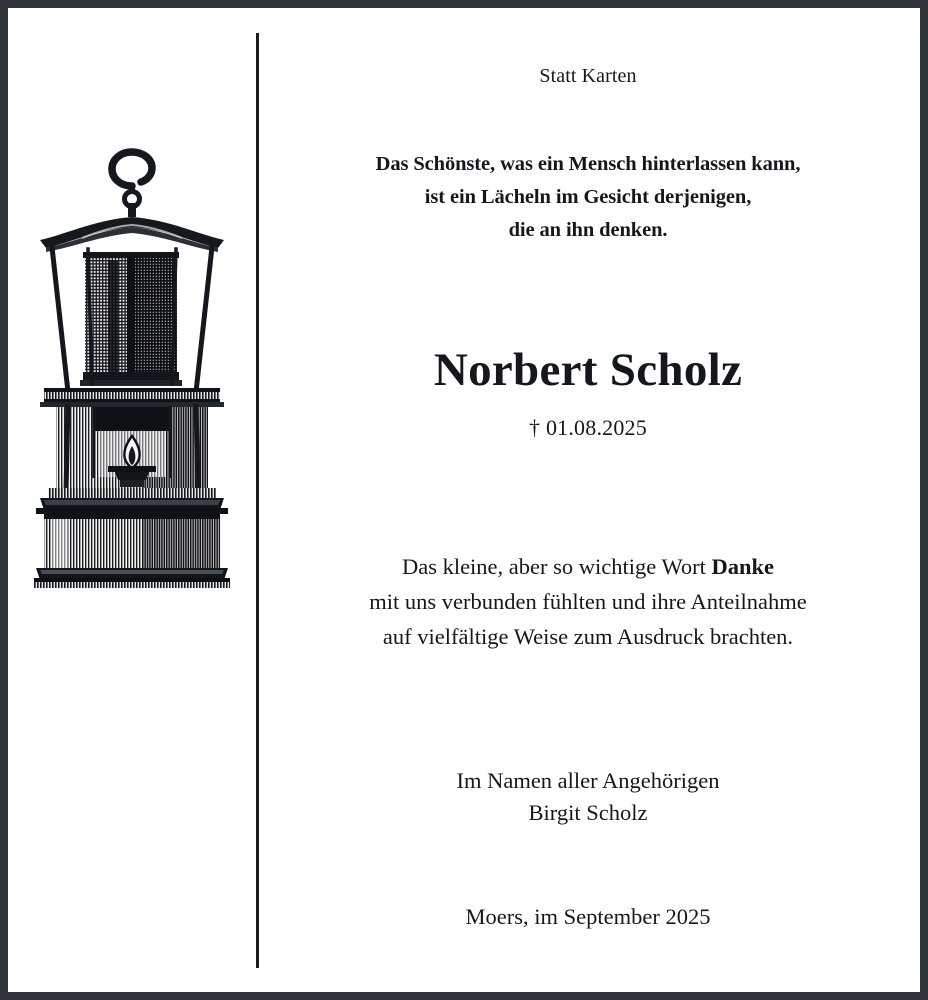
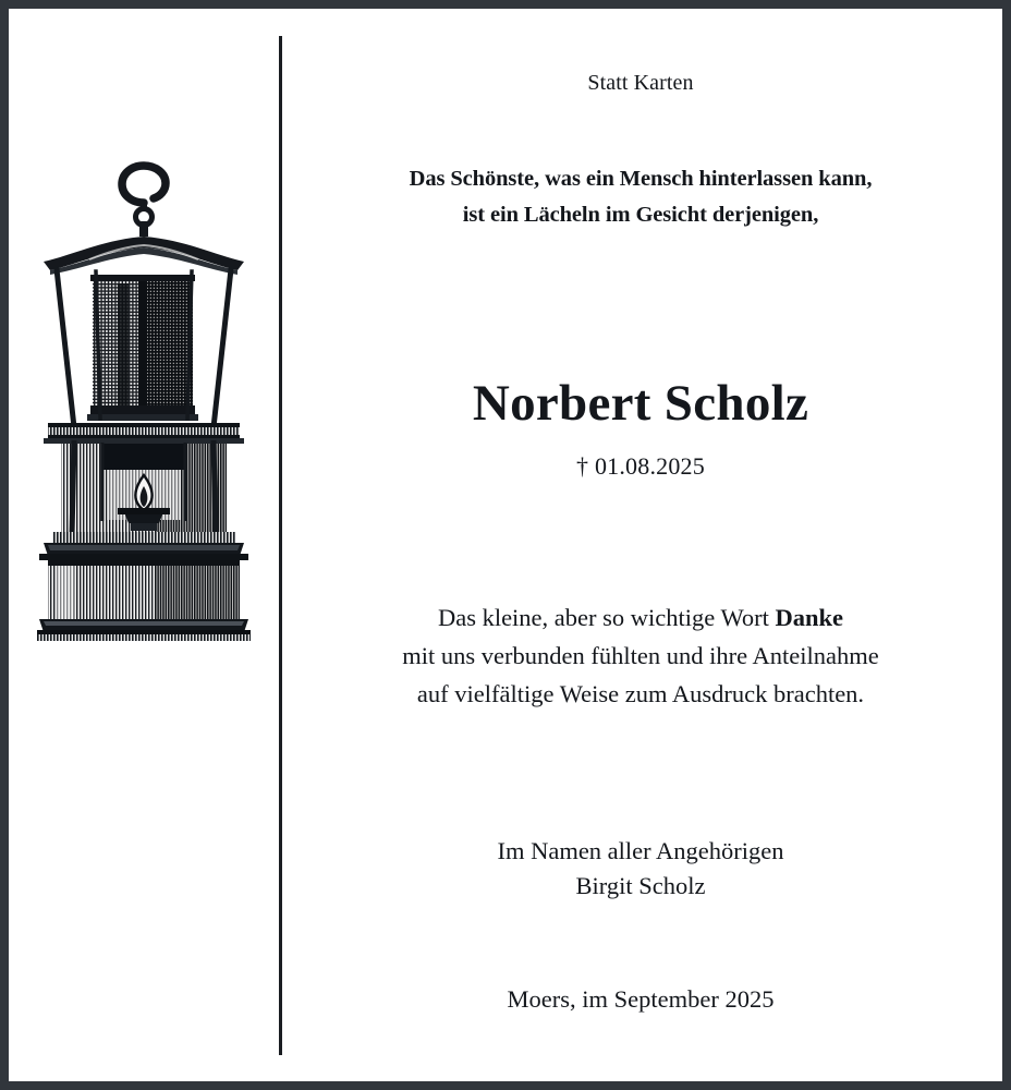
  Statt Karten
  Das Schönste, was ein Mensch hinterlassen kann,
  ist ein Lächeln im Gesicht derjenigen,
- die an ihn denken.
  Norbert Scholz
  † 01.08.2025
  Das kleine, aber so wichtige Wort Danke
  mit uns verbunden fühlten und ihre Anteilnahme
  auf vielfältige Weise zum Ausdruck brachten.
  Im Namen aller Angehörigen
  Birgit Scholz
  Moers, im September 2025
